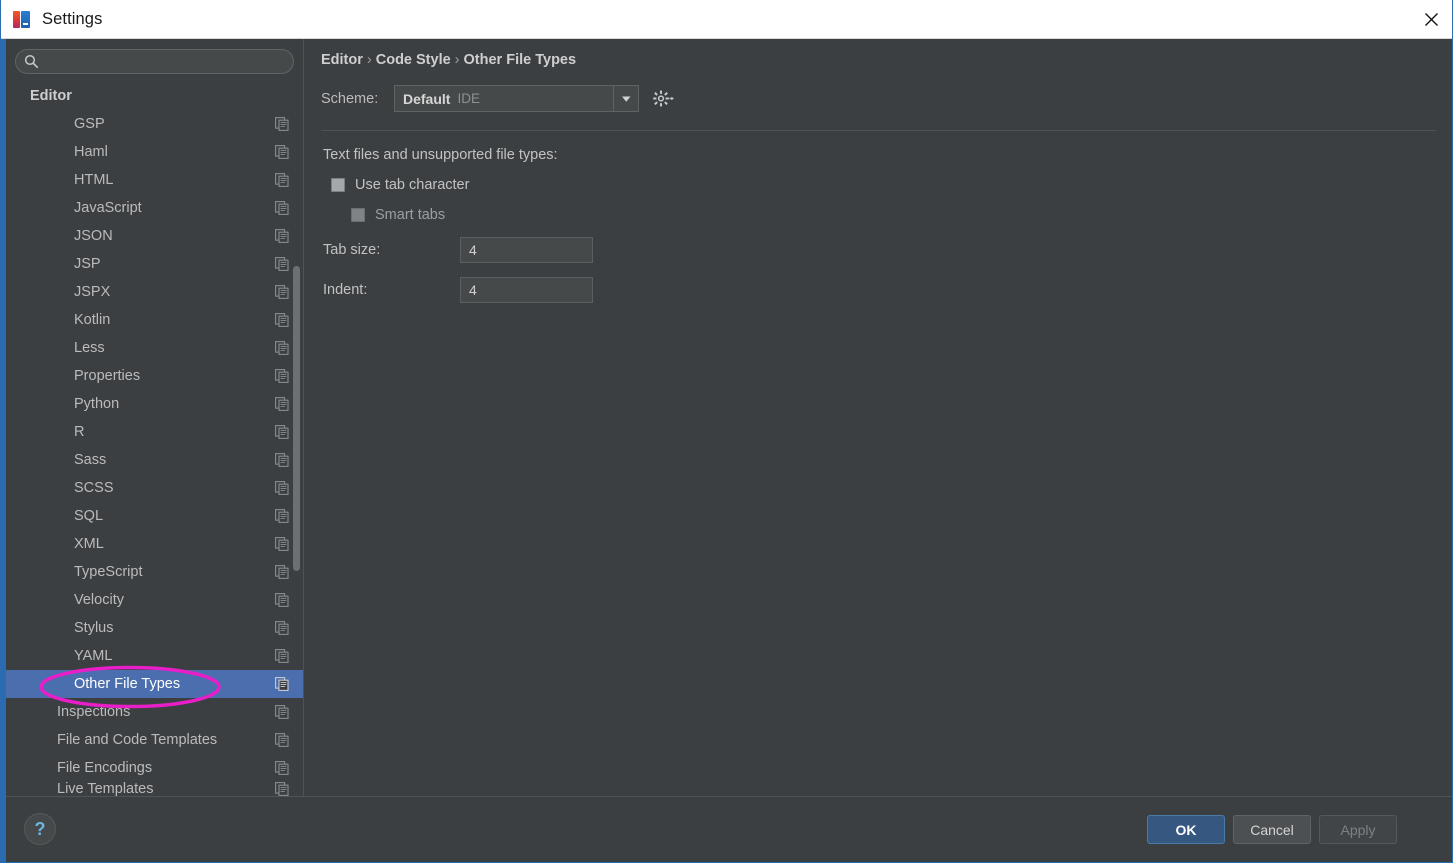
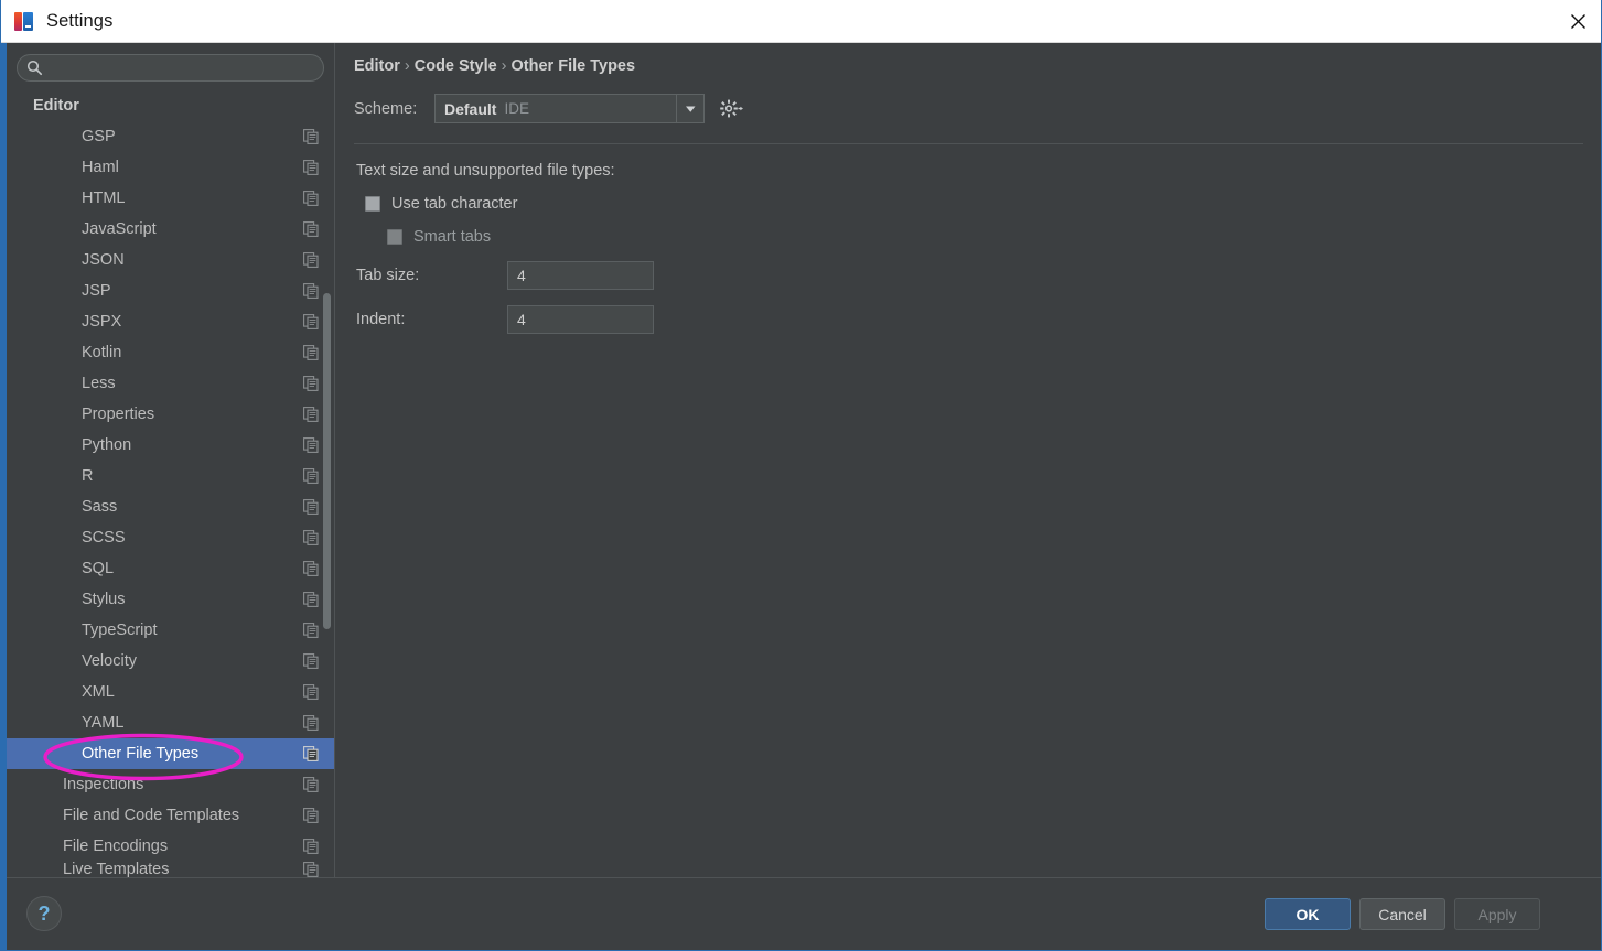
  Settings
  Editor
  GSP
  Haml
  HTML
  JavaScript
  JSON
  JSP
  JSPX
  Kotlin
  Less
  Properties
  Python
  R
  Sass
  SCSS
  SQL
- XML
+ Stylus
  TypeScript
  Velocity
- Stylus
+ XML
  YAML
  Other File Types
  Inspections
  File and Code Templates
  File Encodings
  Live Templates
  Editor › Code Style › Other File Types
  Scheme:
  Default
  IDE
- Text files and unsupported file types:
+ Text size and unsupported file types:
  Use tab character
  Smart tabs
  Tab size:
  4
  Indent:
  4
  ?
  OK
  Cancel
  Apply
